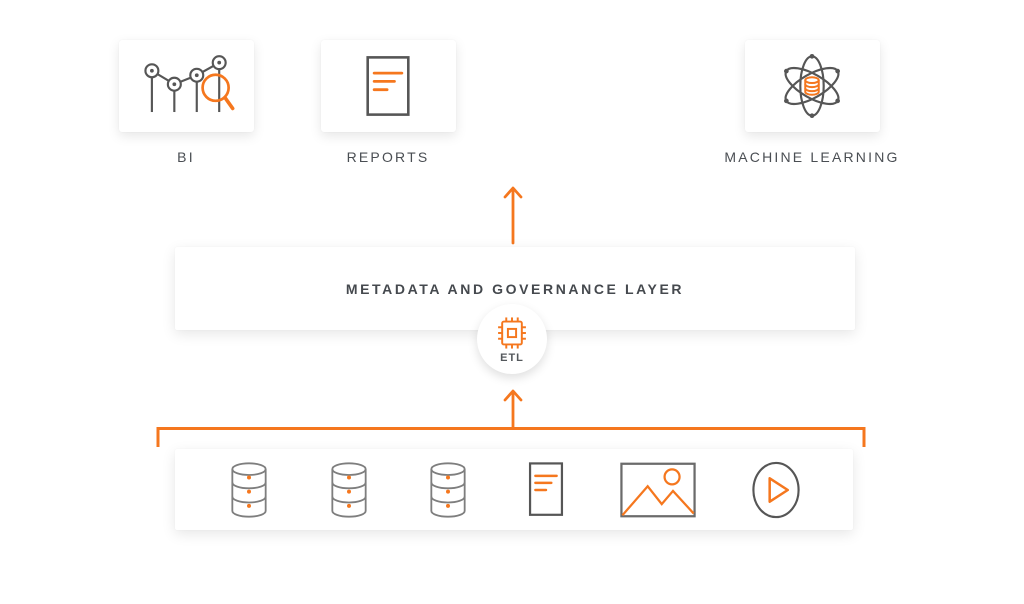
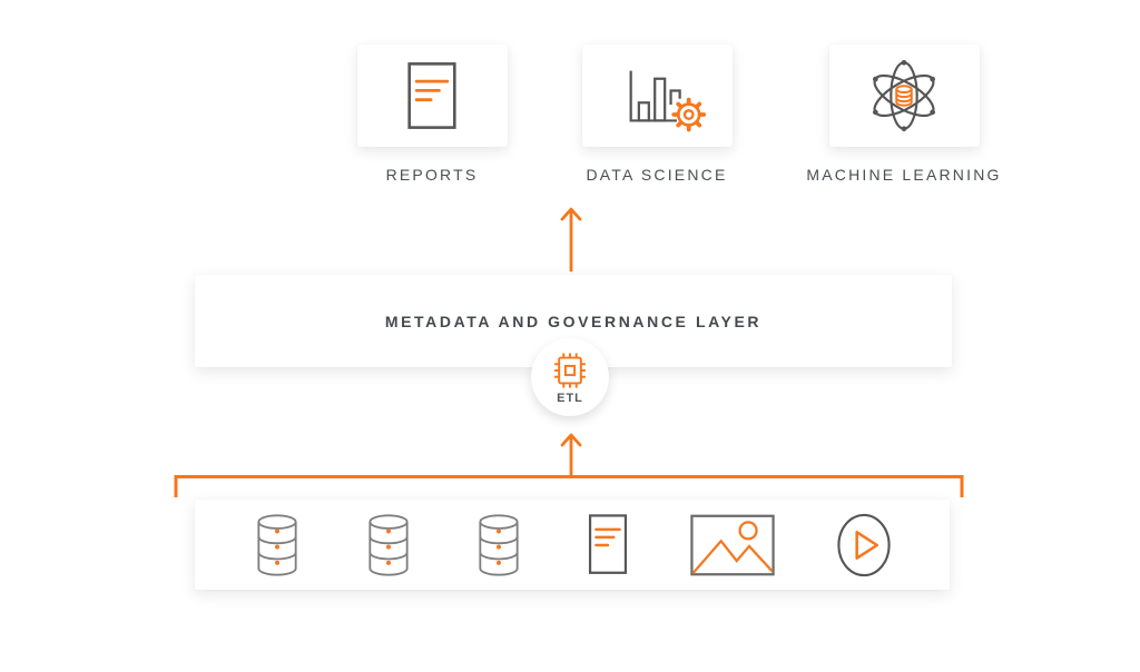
- BI
  REPORTS
+ DATA SCIENCE
  MACHINE LEARNING
  METADATA AND GOVERNANCE LAYER
  ETL
